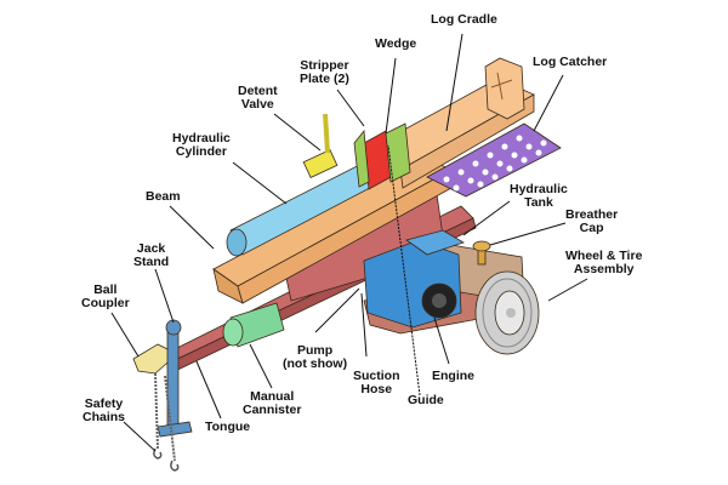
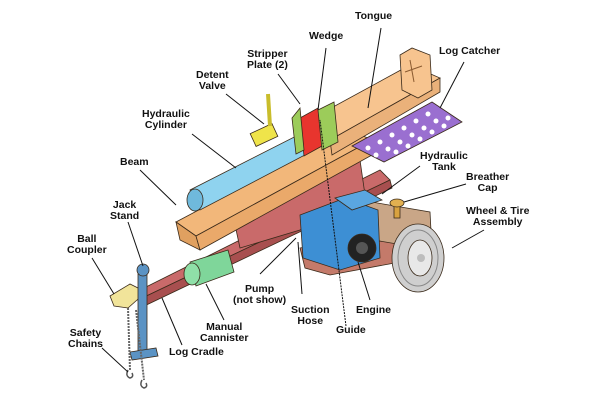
- Log Cradle
+ Tongue
  Wedge
  Stripper
  Plate (2)
  Log Catcher
  Detent
  Valve
  Hydraulic
  Cylinder
  Beam
  Hydraulic
  Tank
  Breather
  Cap
  Wheel & Tire
  Assembly
  Jack
  Stand
  Ball
  Coupler
  Pump
  (not show)
  Suction
  Hose
  Engine
  Guide
  Manual
  Cannister
  Safety
  Chains
- Tongue
+ Log Cradle
